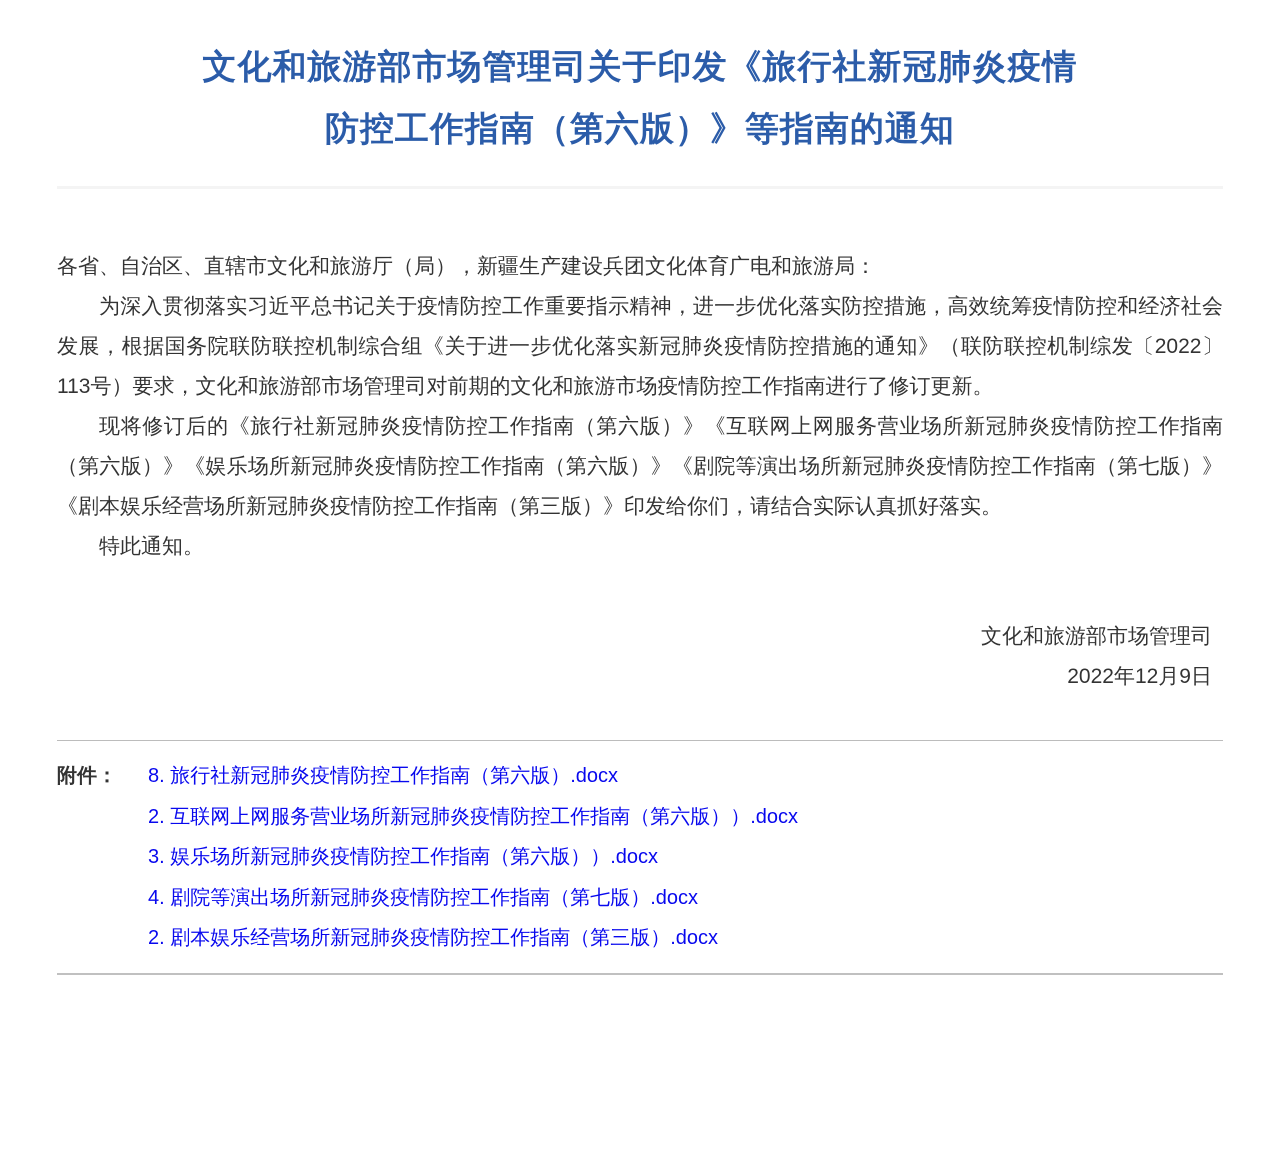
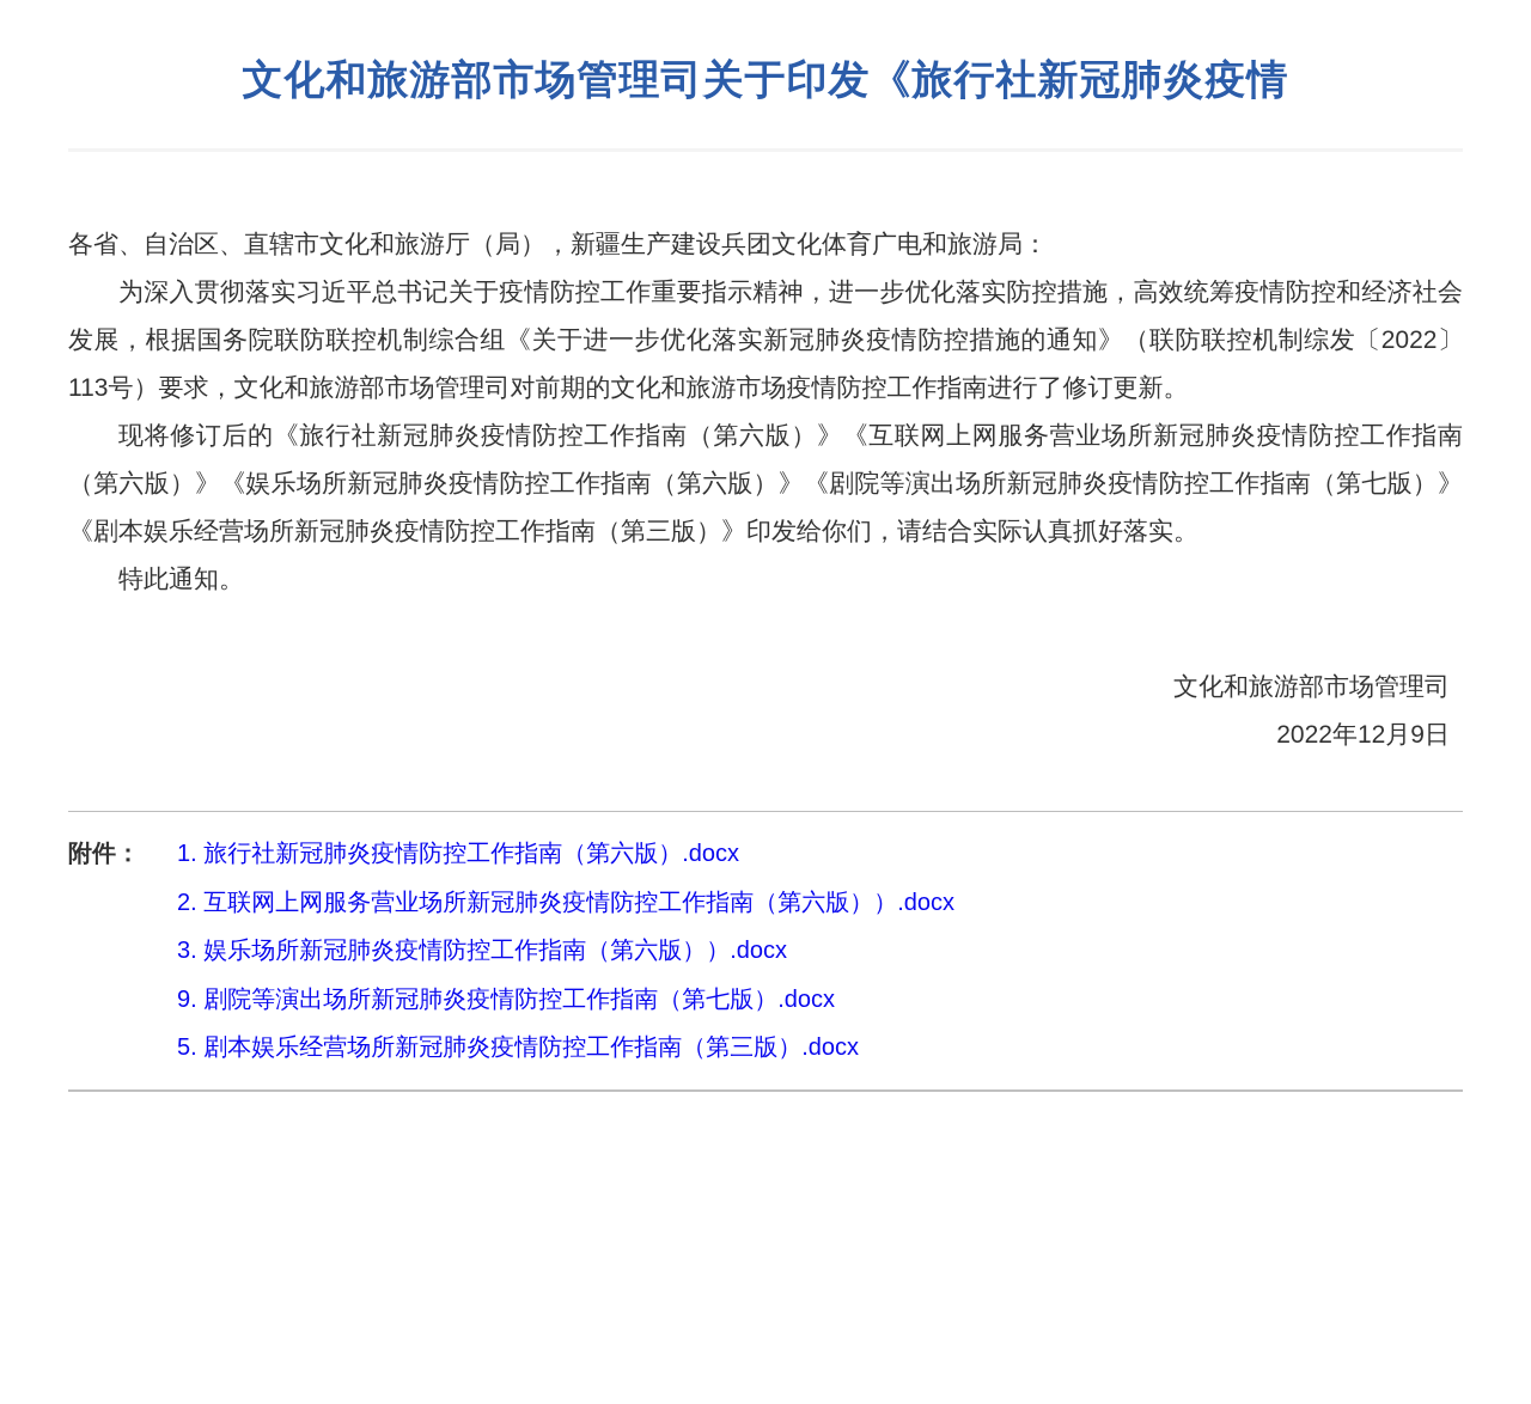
  文化和旅游部市场管理司关于印发《旅行社新冠肺炎疫情
- 防控工作指南（第六版）》等指南的通知
  各省、自治区、直辖市文化和旅游厅（局），新疆生产建设兵团文化体育广电和旅游局：
  为深入贯彻落实习近平总书记关于疫情防控工作重要指示精神，进一步优化落实防控措施，高效统筹疫情防控和经济社会发展，根据国务院联防联控机制综合组《关于进一步优化落实新冠肺炎疫情防控措施的通知》（联防联控机制综发〔2022〕113号）要求，文化和旅游部市场管理司对前期的文化和旅游市场疫情防控工作指南进行了修订更新。
  现将修订后的《旅行社新冠肺炎疫情防控工作指南（第六版）》《互联网上网服务营业场所新冠肺炎疫情防控工作指南（第六版）》《娱乐场所新冠肺炎疫情防控工作指南（第六版）》《剧院等演出场所新冠肺炎疫情防控工作指南（第七版）》《剧本娱乐经营场所新冠肺炎疫情防控工作指南（第三版）》印发给你们，请结合实际认真抓好落实。
  特此通知。
  文化和旅游部市场管理司
  2022年12月9日
  附件：
- 8. 旅行社新冠肺炎疫情防控工作指南（第六版）.docx
+ 1. 旅行社新冠肺炎疫情防控工作指南（第六版）.docx
  2. 互联网上网服务营业场所新冠肺炎疫情防控工作指南（第六版））.docx
  3. 娱乐场所新冠肺炎疫情防控工作指南（第六版））.docx
- 4. 剧院等演出场所新冠肺炎疫情防控工作指南（第七版）.docx
+ 9. 剧院等演出场所新冠肺炎疫情防控工作指南（第七版）.docx
- 2. 剧本娱乐经营场所新冠肺炎疫情防控工作指南（第三版）.docx
+ 5. 剧本娱乐经营场所新冠肺炎疫情防控工作指南（第三版）.docx
